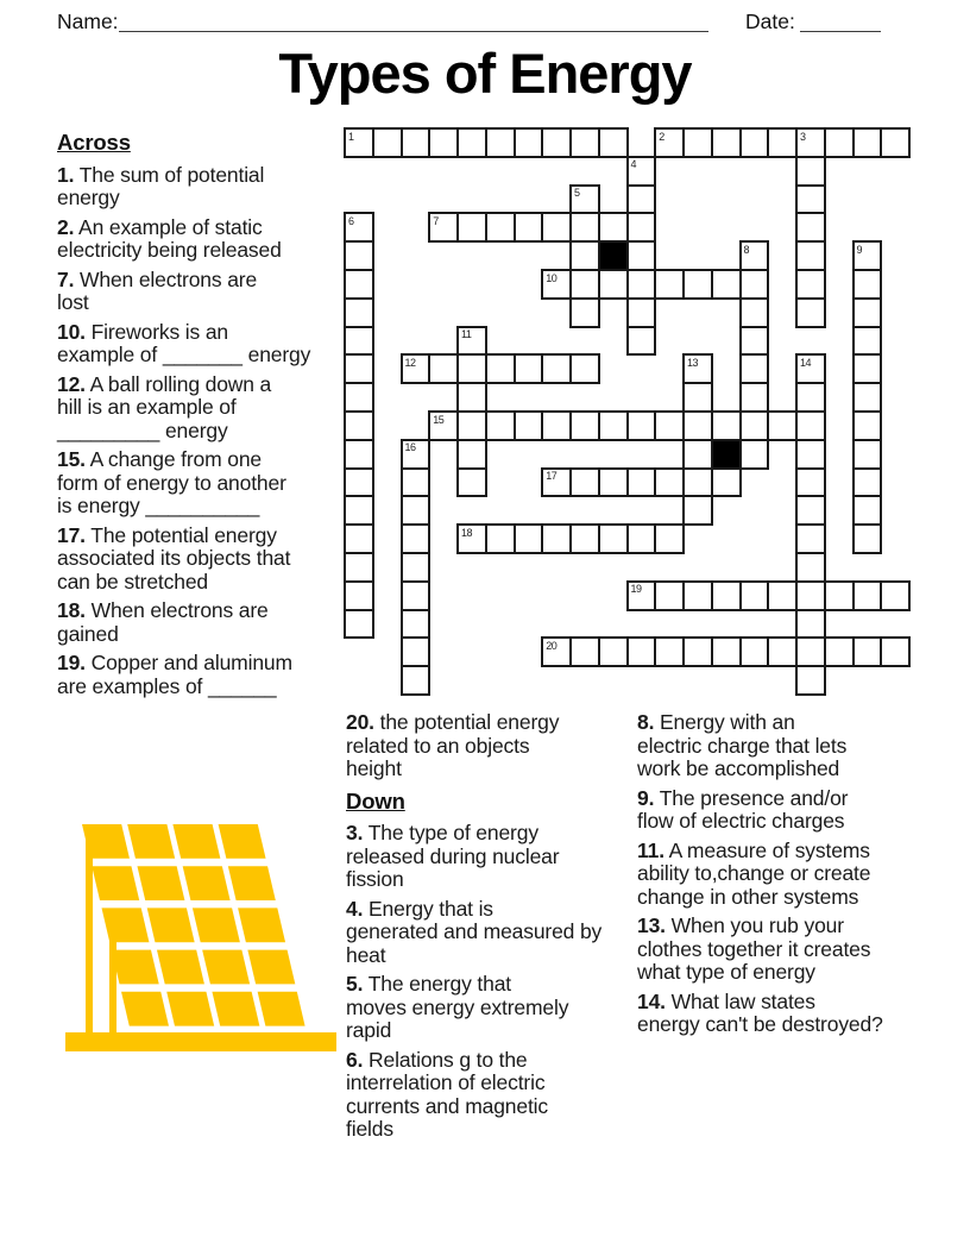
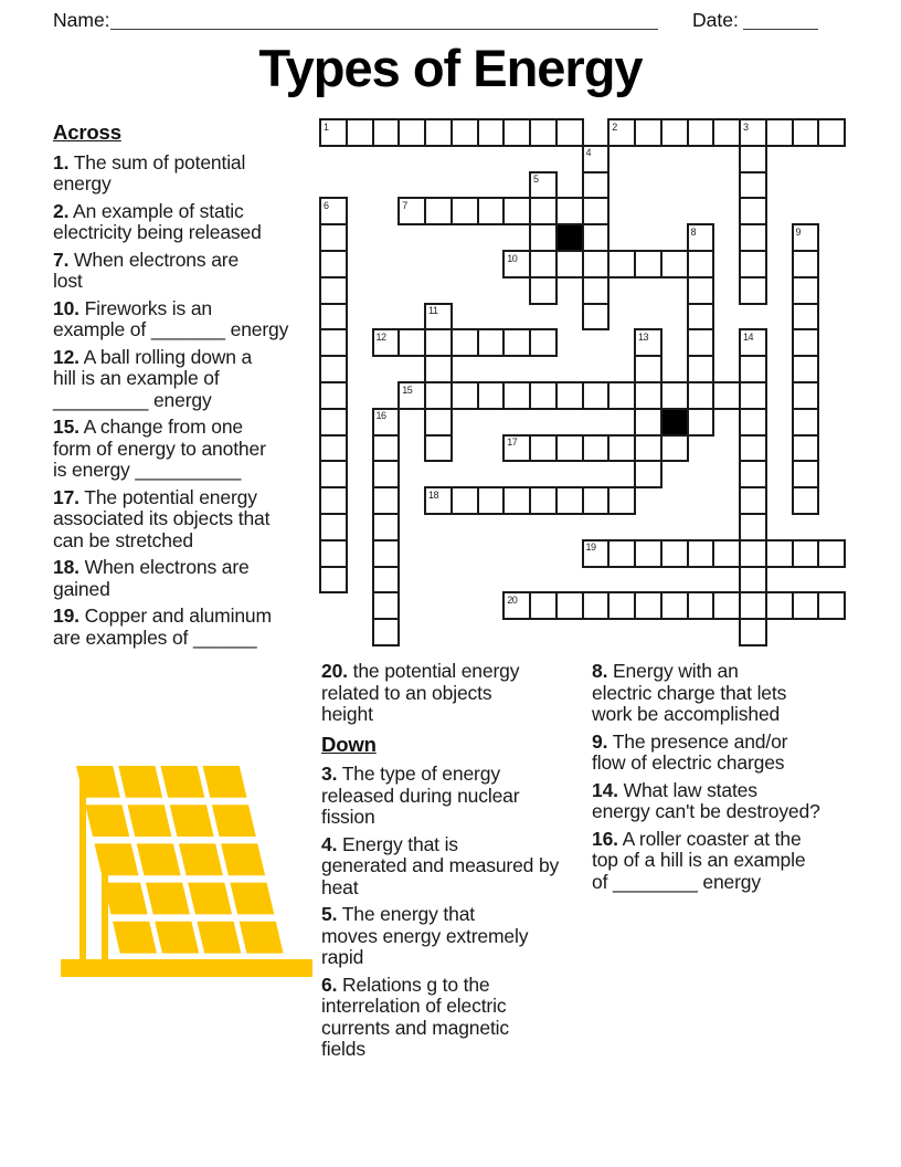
  Name:
  Date:
  Types of Energy
  1
  2
  3
  7
  10
  12
  15
  17
  18
  19
  20
  4
  5
  6
  8
  9
  11
  13
  14
  16
  Across
  1. The sum of potential
  energy
  2. An example of static
  electricity being released
  7. When electrons are
  lost
  10. Fireworks is an
  example of _______ energy
  12. A ball rolling down a
  hill is an example of
  _________ energy
  15. A change from one
  form of energy to another
  is energy __________
  17. The potential energy
  associated its objects that
  can be stretched
  18. When electrons are
  gained
  19. Copper and aluminum
  are examples of ______
  20. the potential energy
  related to an objects
  height
  Down
  3. The type of energy
  released during nuclear
  fission
  4. Energy that is
  generated and measured by
  heat
  5. The energy that
  moves energy extremely
  rapid
  6. Relations g to the
  interrelation of electric
  currents and magnetic
  fields
  8. Energy with an
  electric charge that lets
  work be accomplished
  9. The presence and/or
  flow of electric charges
- 11. A measure of systems
- ability to,change or create
- change in other systems
- 13. When you rub your
- clothes together it creates
- what type of energy
  14. What law states
  energy can't be destroyed?
+ 16. A roller coaster at the
+ top of a hill is an example
+ of ________ energy
